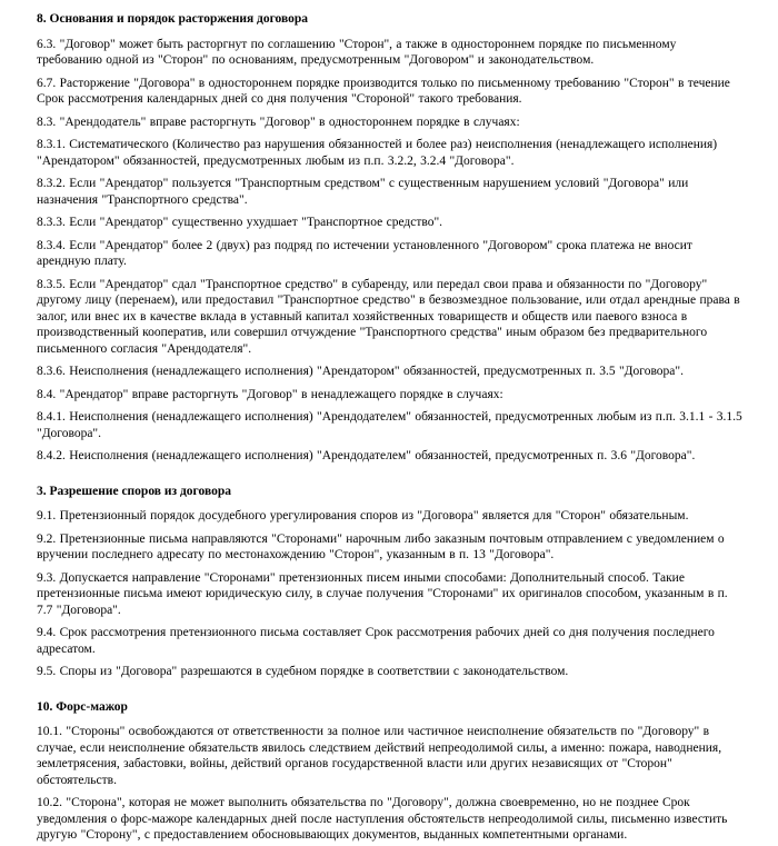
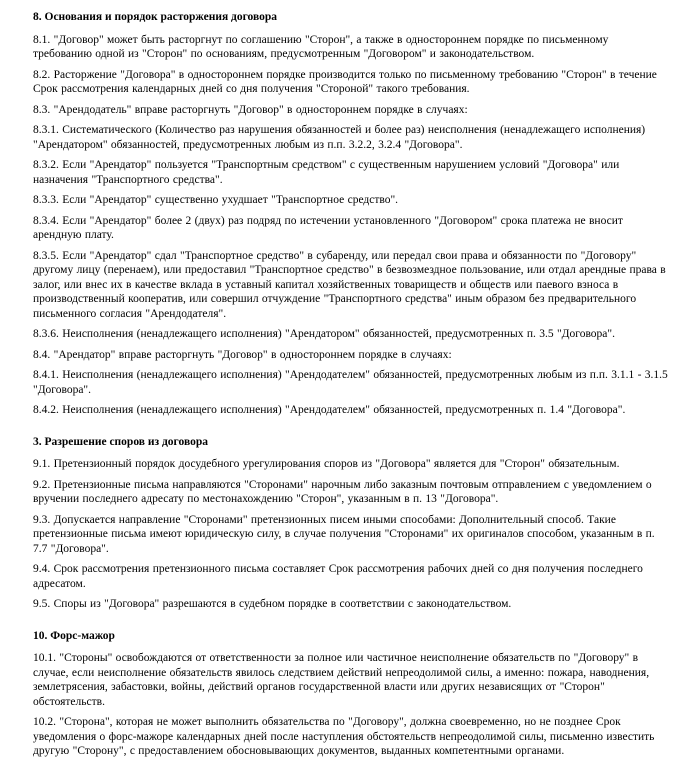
  8. Основания и порядок расторжения договора
- 6.3. "Договор" может быть расторгнут по соглашению "Сторон", а также в одностороннем порядке по письменному требованию одной из "Сторон" по основаниям, предусмотренным "Договором" и законодательством.
+ 8.1. "Договор" может быть расторгнут по соглашению "Сторон", а также в одностороннем порядке по письменному требованию одной из "Сторон" по основаниям, предусмотренным "Договором" и законодательством.
- 6.7. Расторжение "Договора" в одностороннем порядке производится только по письменному требованию "Сторон" в течение Срок рассмотрения календарных дней со дня получения "Стороной" такого требования.
+ 8.2. Расторжение "Договора" в одностороннем порядке производится только по письменному требованию "Сторон" в течение Срок рассмотрения календарных дней со дня получения "Стороной" такого требования.
  8.3. "Арендодатель" вправе расторгнуть "Договор" в одностороннем порядке в случаях:
  8.3.1. Систематического (Количество раз нарушения обязанностей и более раз) неисполнения (ненадлежащего исполнения) "Арендатором" обязанностей, предусмотренных любым из п.п. 3.2.2, 3.2.4 "Договора".
  8.3.2. Если "Арендатор" пользуется "Транспортным средством" с существенным нарушением условий "Договора" или назначения "Транспортного средства".
  8.3.3. Если "Арендатор" существенно ухудшает "Транспортное средство".
  8.3.4. Если "Арендатор" более 2 (двух) раз подряд по истечении установленного "Договором" срока платежа не вносит арендную плату.
  8.3.5. Если "Арендатор" сдал "Транспортное средство" в субаренду, или передал свои права и обязанности по "Договору" другому лицу (перенаем), или предоставил "Транспортное средство" в безвозмездное пользование, или отдал арендные права в залог, или внес их в качестве вклада в уставный капитал хозяйственных товариществ и обществ или паевого взноса в производственный кооператив, или совершил отчуждение "Транспортного средства" иным образом без предварительного письменного согласия "Арендодателя".
  8.3.6. Неисполнения (ненадлежащего исполнения) "Арендатором" обязанностей, предусмотренных п. 3.5 "Договора".
- 8.4. "Арендатор" вправе расторгнуть "Договор" в ненадлежащего порядке в случаях:
+ 8.4. "Арендатор" вправе расторгнуть "Договор" в одностороннем порядке в случаях:
  8.4.1. Неисполнения (ненадлежащего исполнения) "Арендодателем" обязанностей, предусмотренных любым из п.п. 3.1.1 - 3.1.5 "Договора".
- 8.4.2. Неисполнения (ненадлежащего исполнения) "Арендодателем" обязанностей, предусмотренных п. 3.6 "Договора".
+ 8.4.2. Неисполнения (ненадлежащего исполнения) "Арендодателем" обязанностей, предусмотренных п. 1.4 "Договора".
  3. Разрешение споров из договора
  9.1. Претензионный порядок досудебного урегулирования споров из "Договора" является для "Сторон" обязательным.
  9.2. Претензионные письма направляются "Сторонами" нарочным либо заказным почтовым отправлением с уведомлением о вручении последнего адресату по местонахождению "Сторон", указанным в п. 13 "Договора".
  9.3. Допускается направление "Сторонами" претензионных писем иными способами: Дополнительный способ. Такие претензионные письма имеют юридическую силу, в случае получения "Сторонами" их оригиналов способом, указанным в п. 7.7 "Договора".
  9.4. Срок рассмотрения претензионного письма составляет Срок рассмотрения рабочих дней со дня получения последнего адресатом.
  9.5. Споры из "Договора" разрешаются в судебном порядке в соответствии с законодательством.
  10. Форс-мажор
  10.1. "Стороны" освобождаются от ответственности за полное или частичное неисполнение обязательств по "Договору" в случае, если неисполнение обязательств явилось следствием действий непреодолимой силы, а именно: пожара, наводнения, землетрясения, забастовки, войны, действий органов государственной власти или других независящих от "Сторон" обстоятельств.
  10.2. "Сторона", которая не может выполнить обязательства по "Договору", должна своевременно, но не позднее Срок уведомления о форс-мажоре календарных дней после наступления обстоятельств непреодолимой силы, письменно известить другую "Сторону", с предоставлением обосновывающих документов, выданных компетентными органами.
